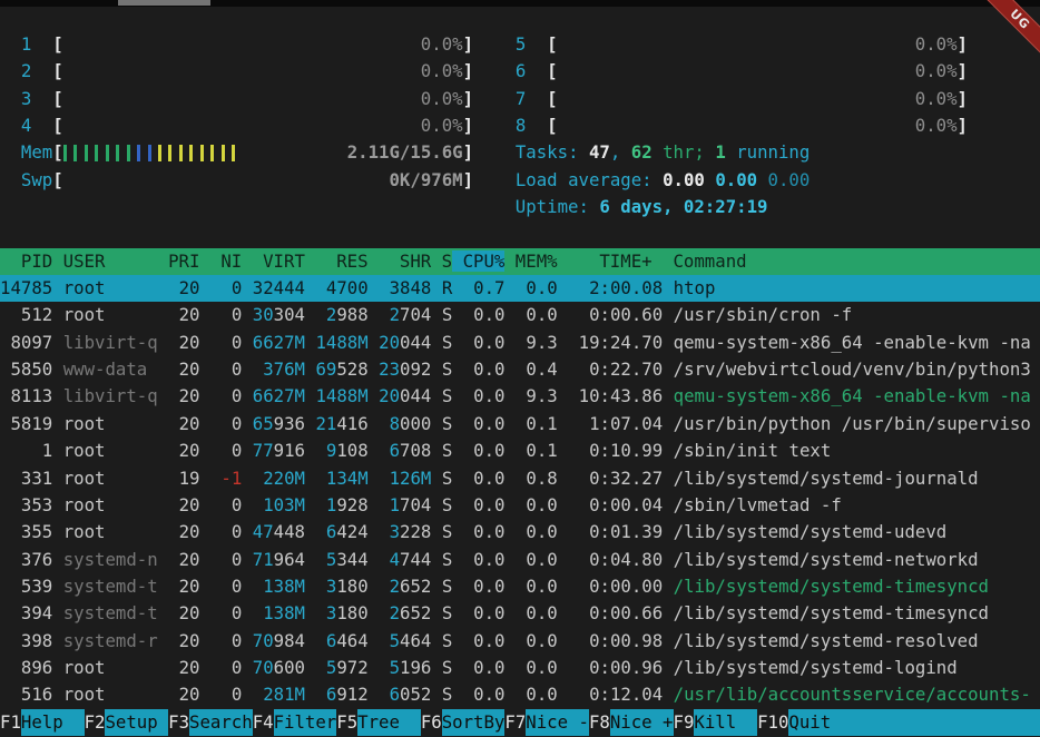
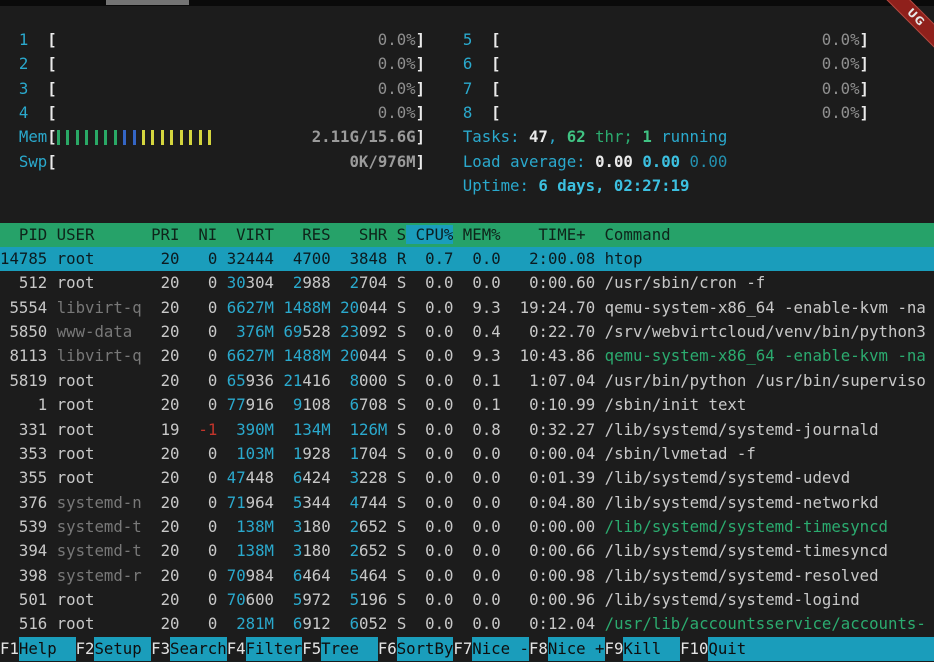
  1 [ 0.0%] 5 [ 0.0%]
  2 [ 0.0%] 6 [ 0.0%]
  3 [ 0.0%] 7 [ 0.0%]
  4 [ 0.0%] 8 [ 0.0%]
  Mem[ 2.11G/15.6G] Tasks: 47, 62 thr; 1 running
  Swp[ 0K/976M] Load average: 0.00 0.00 0.00
  Uptime: 6 days, 02:27:19
  PID USER PRI NI VIRT RES SHR S CPU% MEM% TIME+ Command
  14785 root 20 0 32444 4700 3848 R 0.7 0.0 2:00.08 htop
  512 root 20 0 30304 2988 2704 S 0.0 0.0 0:00.60 /usr/sbin/cron -f
- 8097 libvirt-q 20 0 6627M 1488M 20044 S 0.0 9.3 19:24.70 qemu-system-x86_64 -enable-kvm -na
+ 5554 libvirt-q 20 0 6627M 1488M 20044 S 0.0 9.3 19:24.70 qemu-system-x86_64 -enable-kvm -na
  5850 www-data 20 0 376M 69528 23092 S 0.0 0.4 0:22.70 /srv/webvirtcloud/venv/bin/python3
  8113 libvirt-q 20 0 6627M 1488M 20044 S 0.0 9.3 10:43.86 qemu-system-x86_64 -enable-kvm -na
  5819 root 20 0 65936 21416 8000 S 0.0 0.1 1:07.04 /usr/bin/python /usr/bin/superviso
  1 root 20 0 77916 9108 6708 S 0.0 0.1 0:10.99 /sbin/init text
- 331 root 19 -1 220M 134M 126M S 0.0 0.8 0:32.27 /lib/systemd/systemd-journald
+ 331 root 19 -1 390M 134M 126M S 0.0 0.8 0:32.27 /lib/systemd/systemd-journald
  353 root 20 0 103M 1928 1704 S 0.0 0.0 0:00.04 /sbin/lvmetad -f
  355 root 20 0 47448 6424 3228 S 0.0 0.0 0:01.39 /lib/systemd/systemd-udevd
  376 systemd-n 20 0 71964 5344 4744 S 0.0 0.0 0:04.80 /lib/systemd/systemd-networkd
  539 systemd-t 20 0 138M 3180 2652 S 0.0 0.0 0:00.00 /lib/systemd/systemd-timesyncd
  394 systemd-t 20 0 138M 3180 2652 S 0.0 0.0 0:00.66 /lib/systemd/systemd-timesyncd
  398 systemd-r 20 0 70984 6464 5464 S 0.0 0.0 0:00.98 /lib/systemd/systemd-resolved
- 896 root 20 0 70600 5972 5196 S 0.0 0.0 0:00.96 /lib/systemd/systemd-logind
+ 501 root 20 0 70600 5972 5196 S 0.0 0.0 0:00.96 /lib/systemd/systemd-logind
  516 root 20 0 281M 6912 6052 S 0.0 0.0 0:12.04 /usr/lib/accountsservice/accounts-
  F1
  Help
  F2
  Setup
  F3
  Search
  F4
  Filter
  F5
  Tree
  F6
  SortBy
  F7
  Nice -
  F8
  Nice +
  F9
  Kill
  F10
  Quit
